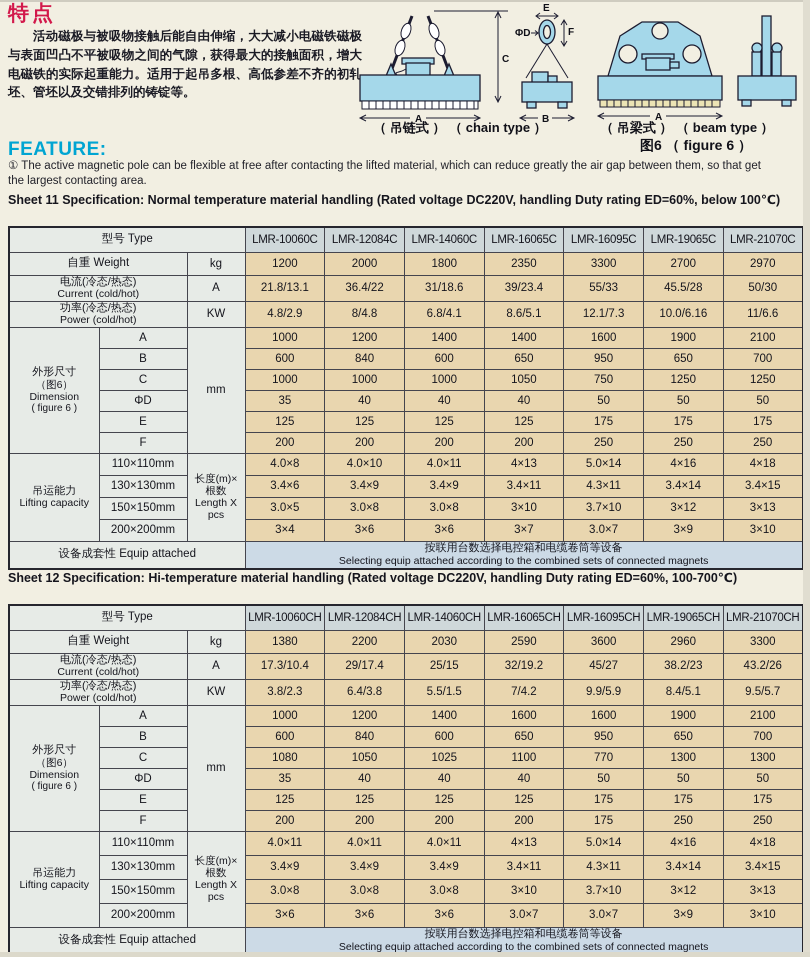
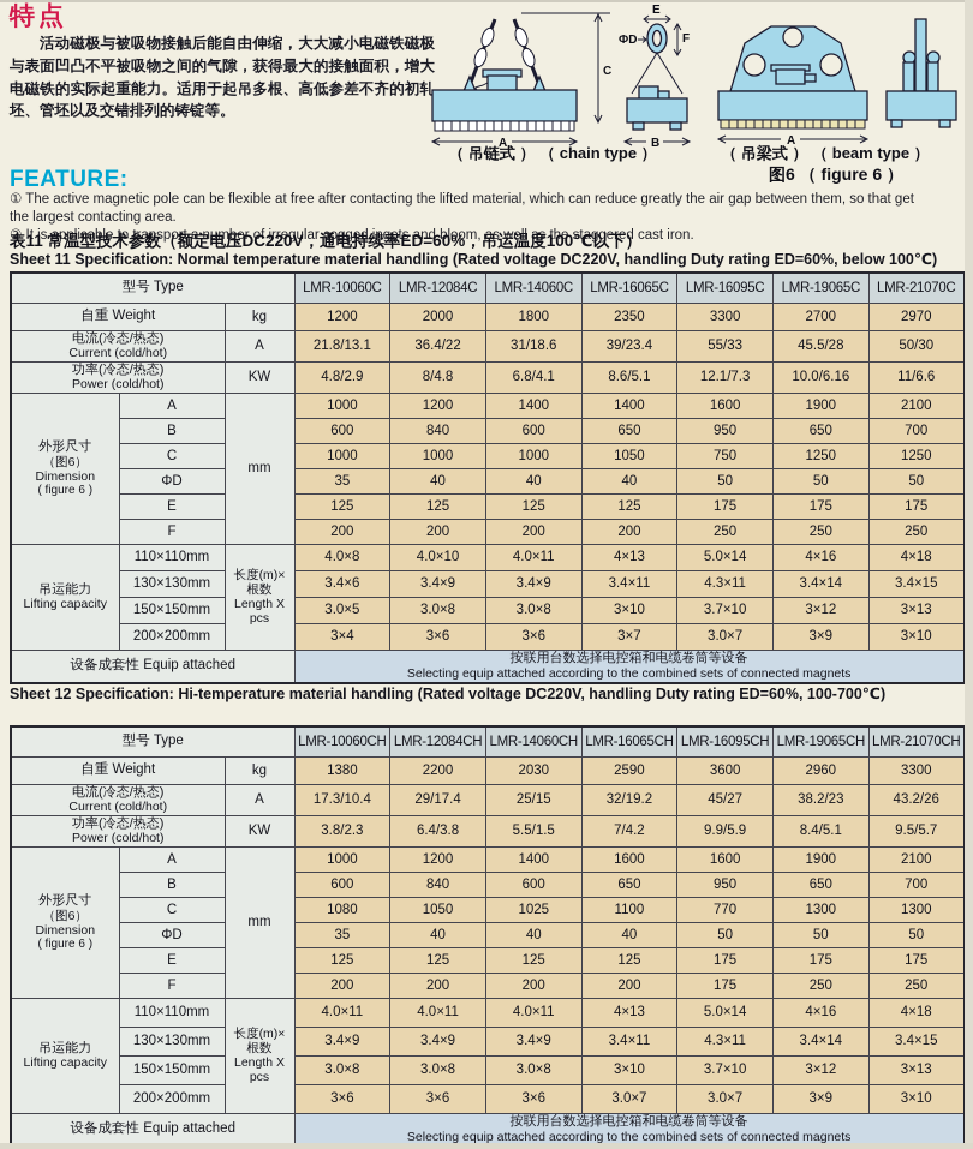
  特点
  活动磁极与被吸物接触后能自由伸缩，大大减小电磁铁磁极与表面凹凸不平被吸物之间的气隙，获得最大的接触面积，增大电磁铁的实际起重能力。适用于起吊多根、高低参差不齐的初轧坯、管坯以及交错排列的铸锭等。
  C
  A
  E
  ΦD
  F
  B
  A
  （ 吊链式 ） （ chain type ）
  （ 吊梁式 ） （ beam type ）
  图6 （ figure 6 ）
  FEATURE:
  ① The active magnetic pole can be flexible at free after contacting the lifted material, which can reduce greatly the air gap between them, so that get the largest contacting area.
+ ② It is applicable to transport a number of irregular cogged ingots and bloom, as well as the staggered cast iron.
+ 表11 常温型技术参数（额定电压DC220V，通电持续率ED=60%，吊运温度100℃以下）
  Sheet 11 Specification: Normal temperature material handling (Rated voltage DC220V, handling Duty rating ED=60%, below 100℃)
  型号 Type	LMR-10060C	LMR-12084C	LMR-14060C	LMR-16065C	LMR-16095C	LMR-19065C	LMR-21070C
  自重 Weight	kg	1200	2000	1800	2350	3300	2700	2970
  电流(冷态/热态)Current (cold/hot)	A	21.8/13.1	36.4/22	31/18.6	39/23.4	55/33	45.5/28	50/30
  功率(冷态/热态)Power (cold/hot)	KW	4.8/2.9	8/4.8	6.8/4.1	8.6/5.1	12.1/7.3	10.0/6.16	11/6.6
  外形尺寸（图6）Dimension( figure 6 )	A	mm	1000	1200	1400	1400	1600	1900	2100
  B	600	840	600	650	950	650	700
  C	1000	1000	1000	1050	750	1250	1250
  ΦD	35	40	40	40	50	50	50
  E	125	125	125	125	175	175	175
  F	200	200	200	200	250	250	250
  吊运能力Lifting capacity	110×110mm	长度(m)×根数Length X pcs	4.0×8	4.0×10	4.0×11	4×13	5.0×14	4×16	4×18
  130×130mm	3.4×6	3.4×9	3.4×9	3.4×11	4.3×11	3.4×14	3.4×15
  150×150mm	3.0×5	3.0×8	3.0×8	3×10	3.7×10	3×12	3×13
  200×200mm	3×4	3×6	3×6	3×7	3.0×7	3×9	3×10
  设备成套性 Equip attached	按联用台数选择电控箱和电缆卷筒等设备Selecting equip attached according to the combined sets of connected magnets
  Sheet 12 Specification: Hi-temperature material handling (Rated voltage DC220V, handling Duty rating ED=60%, 100-700℃)
  型号 Type	LMR-10060CH	LMR-12084CH	LMR-14060CH	LMR-16065CH	LMR-16095CH	LMR-19065CH	LMR-21070CH
  自重 Weight	kg	1380	2200	2030	2590	3600	2960	3300
  电流(冷态/热态)Current (cold/hot)	A	17.3/10.4	29/17.4	25/15	32/19.2	45/27	38.2/23	43.2/26
  功率(冷态/热态)Power (cold/hot)	KW	3.8/2.3	6.4/3.8	5.5/1.5	7/4.2	9.9/5.9	8.4/5.1	9.5/5.7
  外形尺寸（图6）Dimension( figure 6 )	A	mm	1000	1200	1400	1600	1600	1900	2100
  B	600	840	600	650	950	650	700
  C	1080	1050	1025	1100	770	1300	1300
  ΦD	35	40	40	40	50	50	50
  E	125	125	125	125	175	175	175
  F	200	200	200	200	175	250	250
  吊运能力Lifting capacity	110×110mm	长度(m)×根数Length X pcs	4.0×11	4.0×11	4.0×11	4×13	5.0×14	4×16	4×18
  130×130mm	3.4×9	3.4×9	3.4×9	3.4×11	4.3×11	3.4×14	3.4×15
  150×150mm	3.0×8	3.0×8	3.0×8	3×10	3.7×10	3×12	3×13
  200×200mm	3×6	3×6	3×6	3.0×7	3.0×7	3×9	3×10
  设备成套性 Equip attached	按联用台数选择电控箱和电缆卷筒等设备Selecting equip attached according to the combined sets of connected magnets
